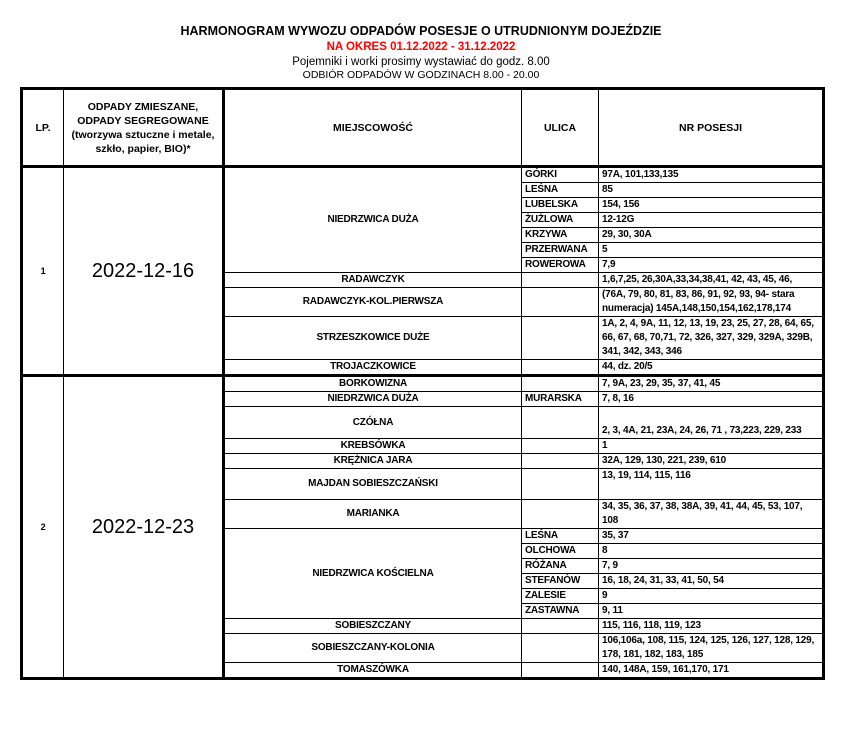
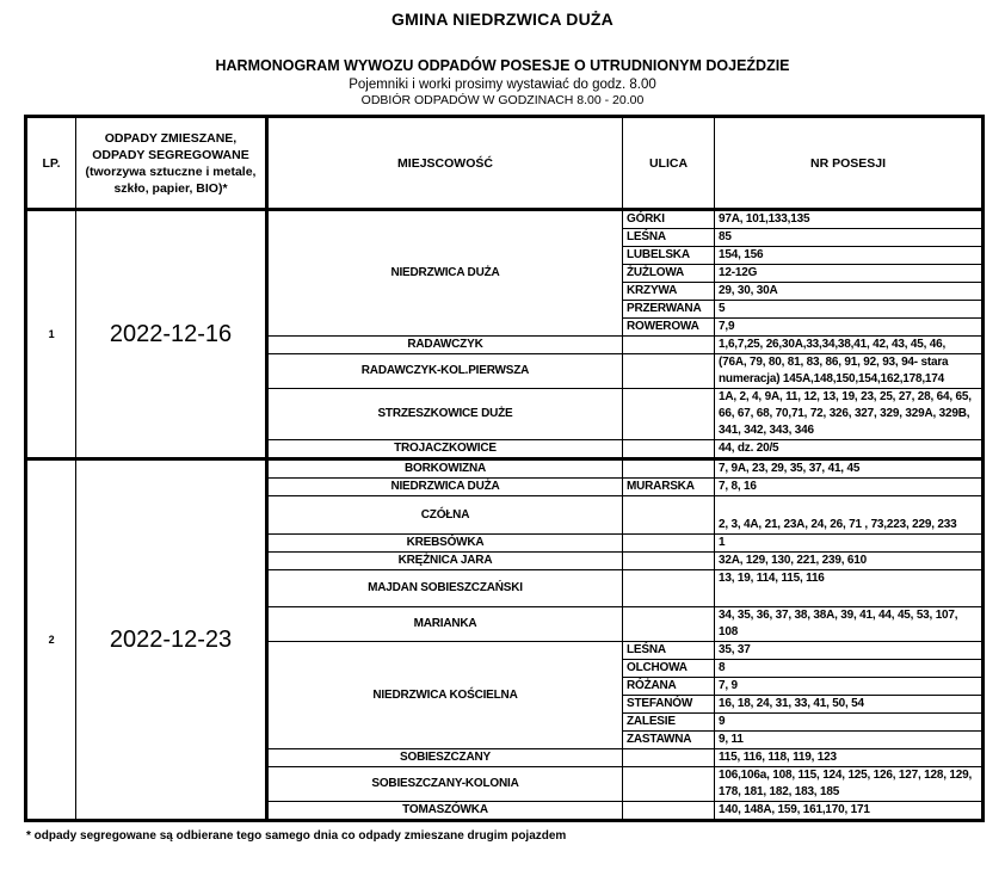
+ GMINA NIEDRZWICA DUŻA
  HARMONOGRAM WYWOZU ODPADÓW POSESJE O UTRUDNIONYM DOJEŹDZIE
- NA OKRES 01.12.2022 - 31.12.2022
  Pojemniki i worki prosimy wystawiać do godz. 8.00
  ODBIÓR ODPADÓW W GODZINACH 8.00 - 20.00
  LP.	ODPADY ZMIESZANE, ODPADY SEGREGOWANE (tworzywa sztuczne i metale, szkło, papier, BIO)*	MIEJSCOWOŚĆ	ULICA	NR POSESJI
  1	2022-12-16	NIEDRZWICA DUŻA	GÓRKI	97A, 101,133,135
  LEŚNA	85
  LUBELSKA	154, 156
  ŻUŻLOWA	12-12G
  KRZYWA	29, 30, 30A
  PRZERWANA	5
  ROWEROWA	7,9
  RADAWCZYK		1,6,7,25, 26,30A,33,34,38,41, 42, 43, 45, 46,
  RADAWCZYK-KOL.PIERWSZA		(76A, 79, 80, 81, 83, 86, 91, 92, 93, 94- stara numeracja) 145A,148,150,154,162,178,174
  STRZESZKOWICE DUŻE		1A, 2, 4, 9A, 11, 12, 13, 19, 23, 25, 27, 28, 64, 65, 66, 67, 68, 70,71, 72, 326, 327, 329, 329A, 329B, 341, 342, 343, 346
  TROJACZKOWICE		44, dz. 20/5
  2	2022-12-23	BORKOWIZNA		7, 9A, 23, 29, 35, 37, 41, 45
  NIEDRZWICA DUŻA	MURARSKA	7, 8, 16
  CZÓŁNA		2, 3, 4A, 21, 23A, 24, 26, 71 , 73,223, 229, 233
  KREBSÓWKA		1
  KRĘŻNICA JARA		32A, 129, 130, 221, 239, 610
  MAJDAN SOBIESZCZAŃSKI		13, 19, 114, 115, 116
  MARIANKA		34, 35, 36, 37, 38, 38A, 39, 41, 44, 45, 53, 107, 108
  NIEDRZWICA KOŚCIELNA	LEŚNA	35, 37
  OLCHOWA	8
  RÓŻANA	7, 9
  STEFANÓW	16, 18, 24, 31, 33, 41, 50, 54
  ZALESIE	9
  ZASTAWNA	9, 11
  SOBIESZCZANY		115, 116, 118, 119, 123
  SOBIESZCZANY-KOLONIA		106,106a, 108, 115, 124, 125, 126, 127, 128, 129, 178, 181, 182, 183, 185
  TOMASZÓWKA		140, 148A, 159, 161,170, 171
+ * odpady segregowane są odbierane tego samego dnia co odpady zmieszane drugim pojazdem
